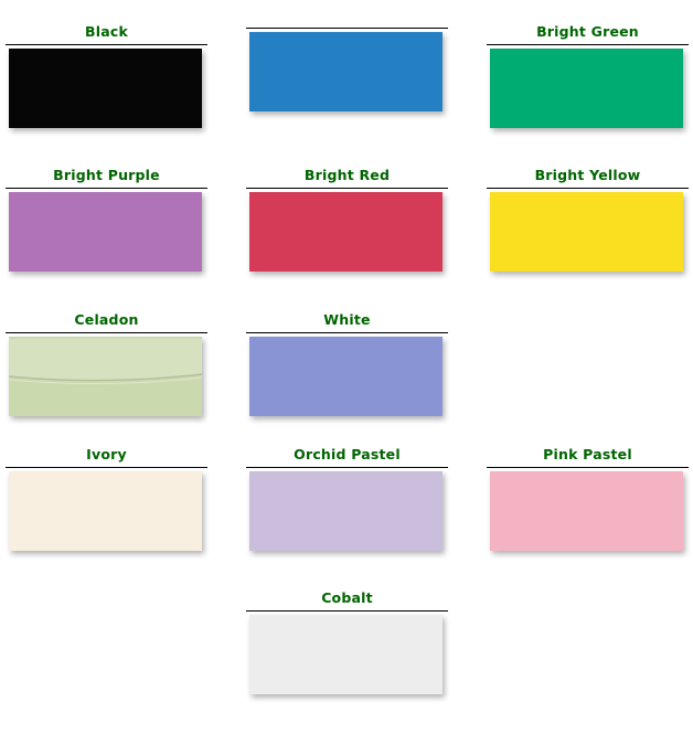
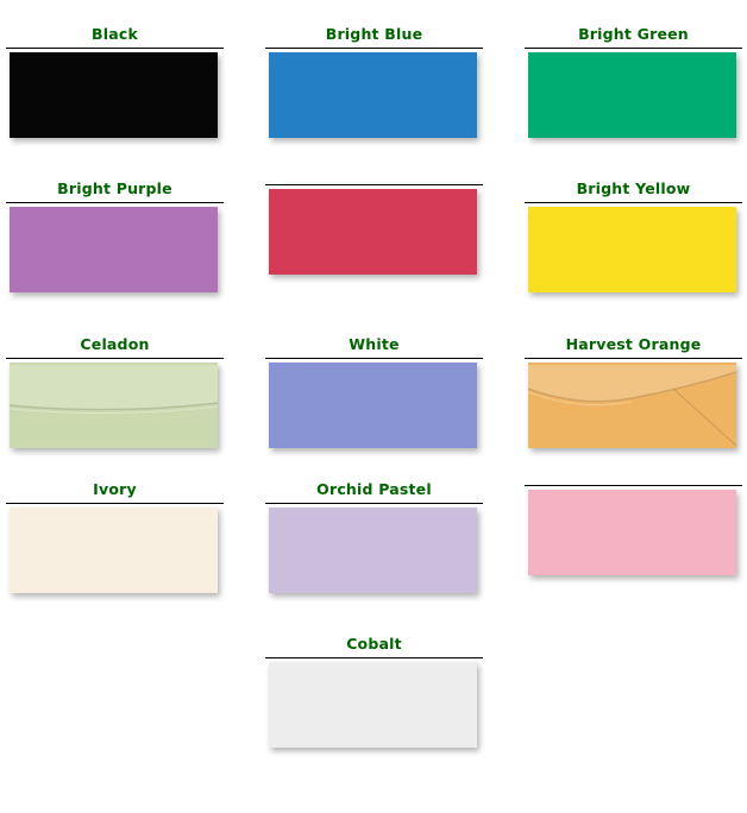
  Black
+ Bright Blue
  Bright Green
  Bright Purple
- Bright Red
  Bright Yellow
  Celadon
  White
+ Harvest Orange
  Ivory
  Orchid Pastel
- Pink Pastel
  Cobalt
